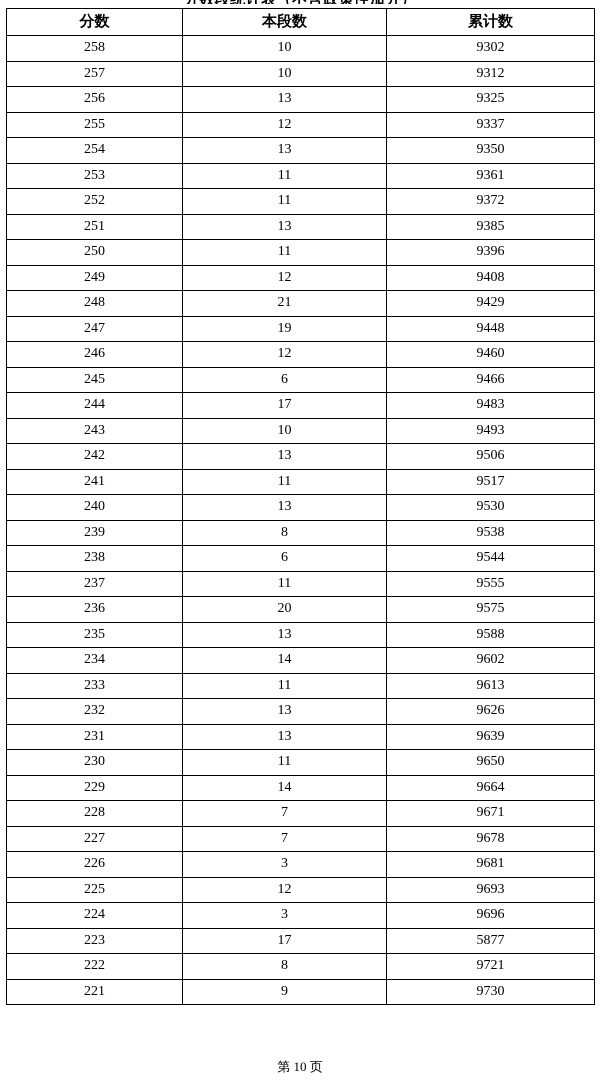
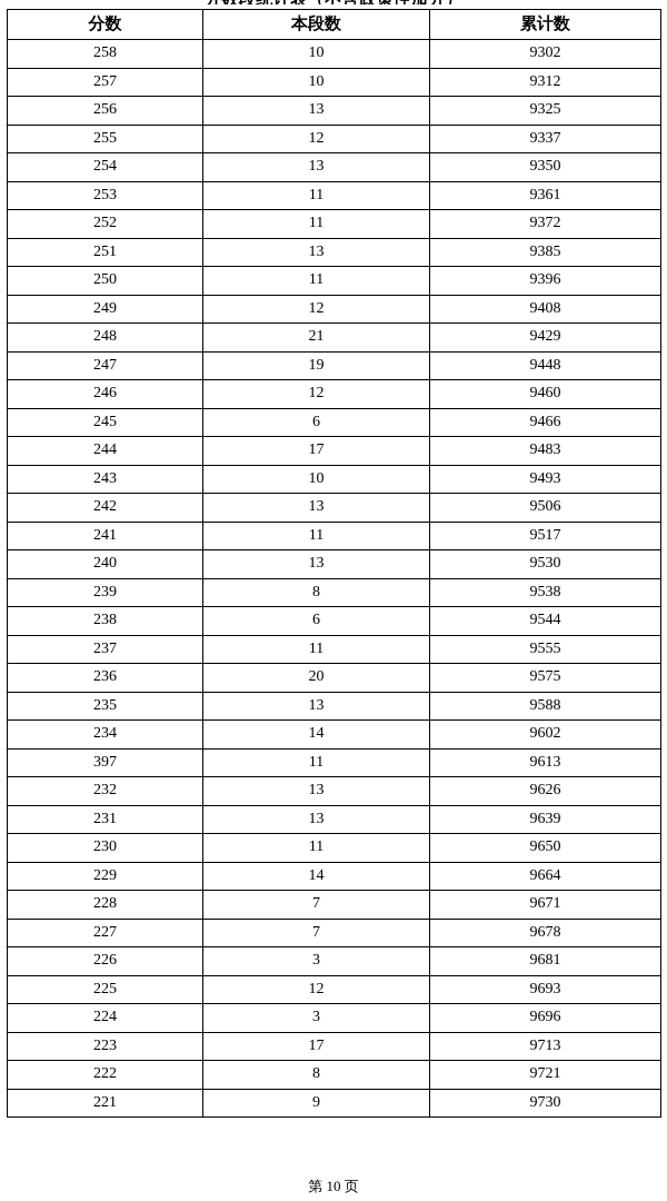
  分数段统计表（不含政策性加分）
  分数	本段数	累计数
  258	10	9302
  257	10	9312
  256	13	9325
  255	12	9337
  254	13	9350
  253	11	9361
  252	11	9372
  251	13	9385
  250	11	9396
  249	12	9408
  248	21	9429
  247	19	9448
  246	12	9460
  245	6	9466
  244	17	9483
  243	10	9493
  242	13	9506
  241	11	9517
  240	13	9530
  239	8	9538
  238	6	9544
  237	11	9555
  236	20	9575
  235	13	9588
  234	14	9602
- 233	11	9613
+ 397	11	9613
  232	13	9626
  231	13	9639
  230	11	9650
  229	14	9664
  228	7	9671
  227	7	9678
  226	3	9681
  225	12	9693
  224	3	9696
- 223	17	5877
+ 223	17	9713
  222	8	9721
  221	9	9730
  第 10 页
